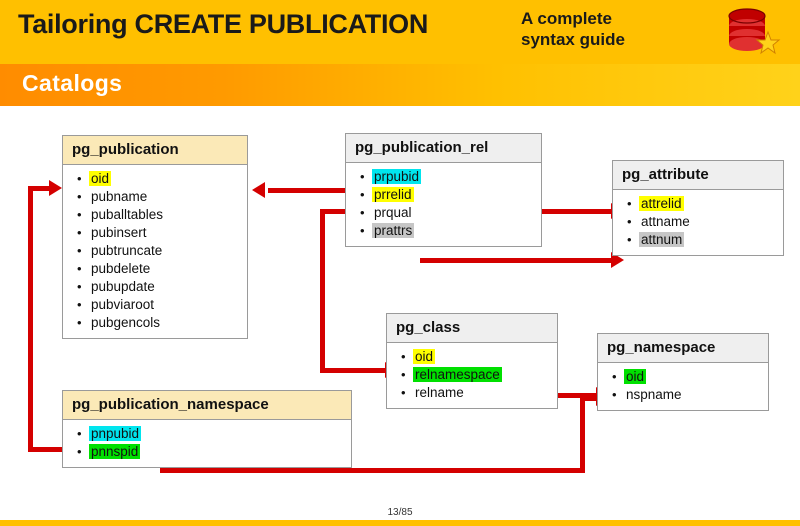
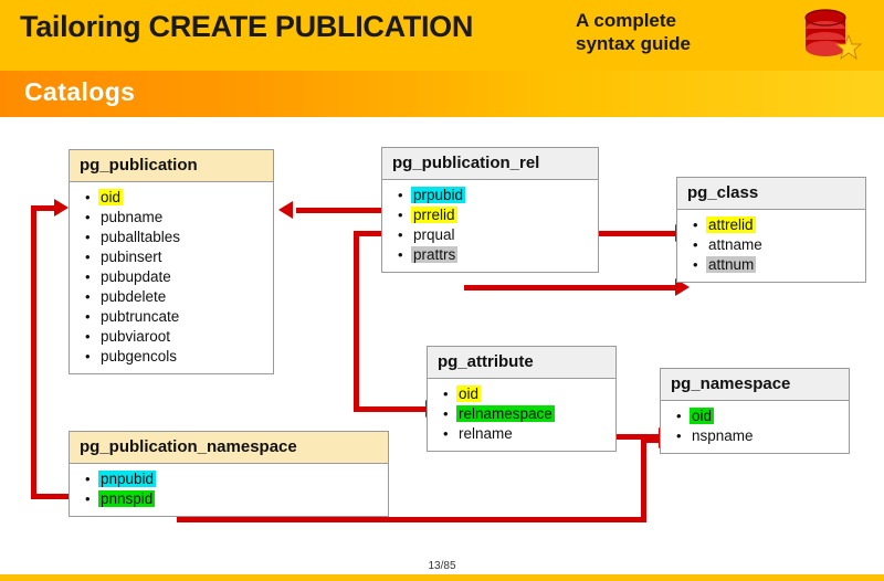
  Tailoring CREATE PUBLICATION
  A complete
  syntax guide
  Catalogs
  pg_publication
  oid
  pubname
  puballtables
  pubinsert
- pubtruncate
+ pubupdate
  pubdelete
- pubupdate
+ pubtruncate
  pubviaroot
  pubgencols
  pg_publication_rel
  prpubid
  prrelid
  prqual
  prattrs
- pg_attribute
+ pg_class
  attrelid
  attname
  attnum
- pg_class
+ pg_attribute
  oid
  relnamespace
  relname
  pg_namespace
  oid
  nspname
  pg_publication_namespace
  pnpubid
  pnnspid
  13/85
